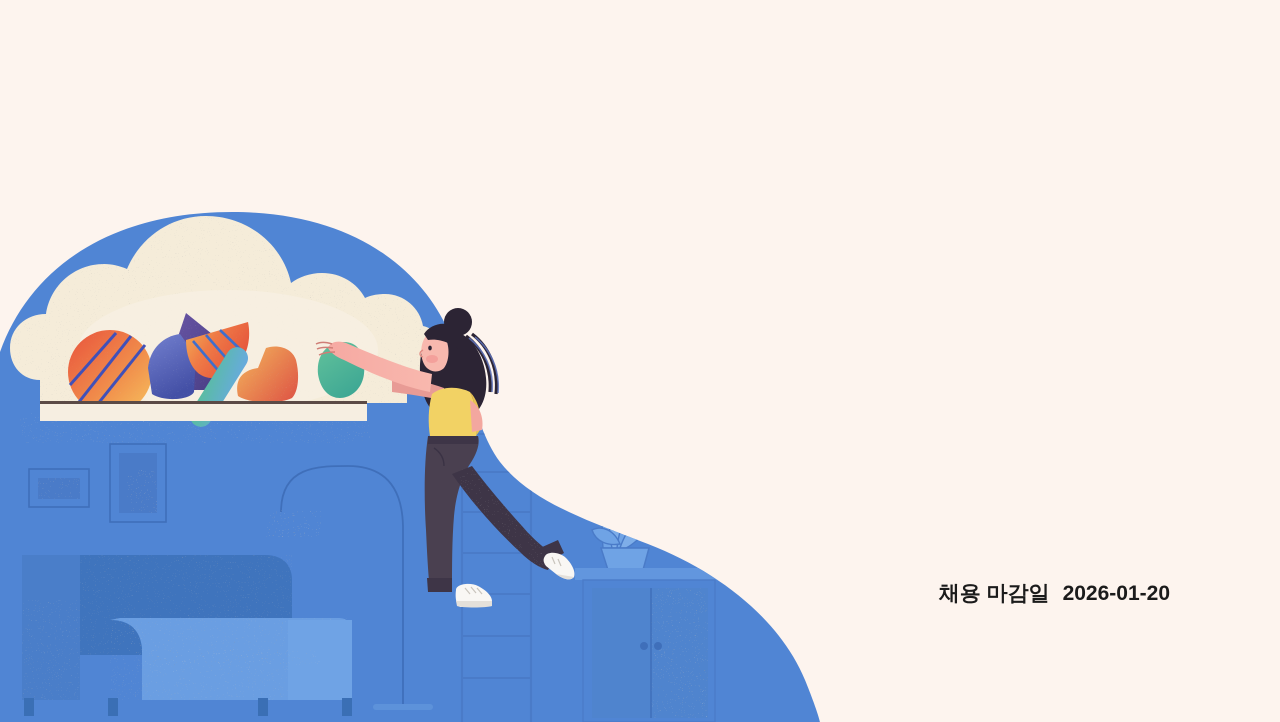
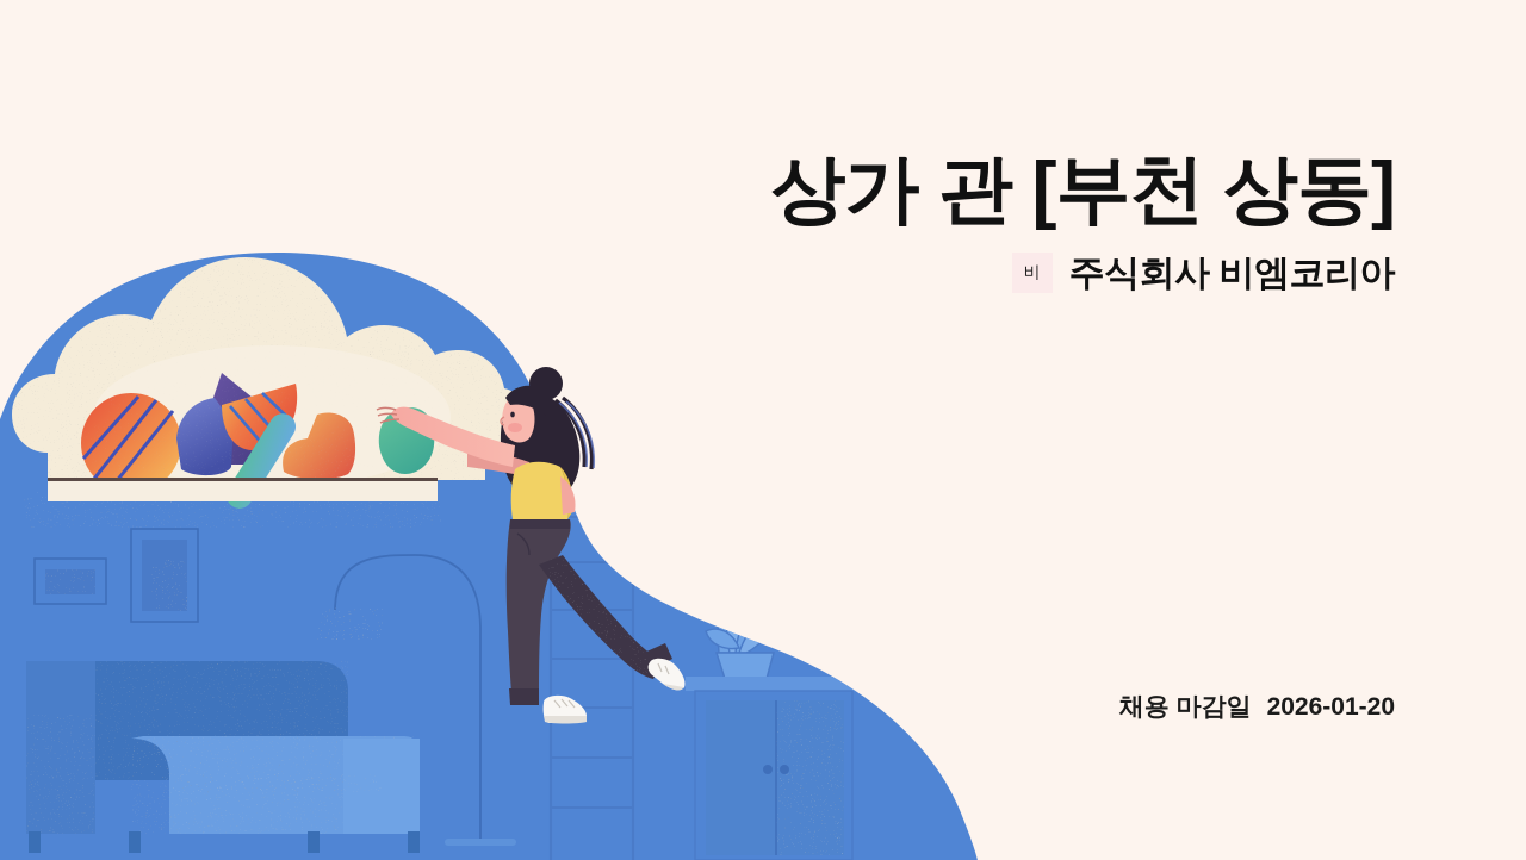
+ [부천 상동] 상가 관
+ 비
+ 주식회사 비엠코리아
  채용 마감일
  2026-01-20
